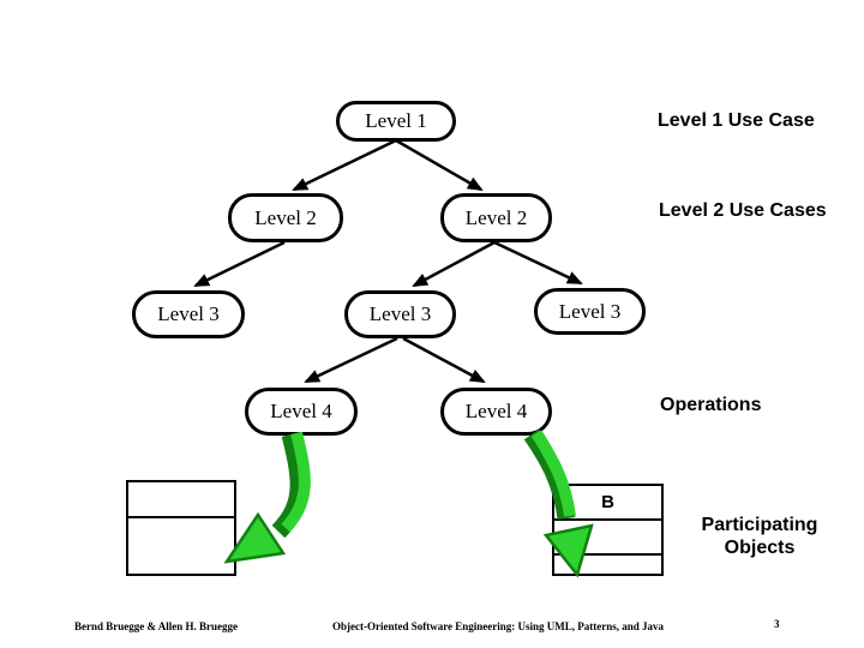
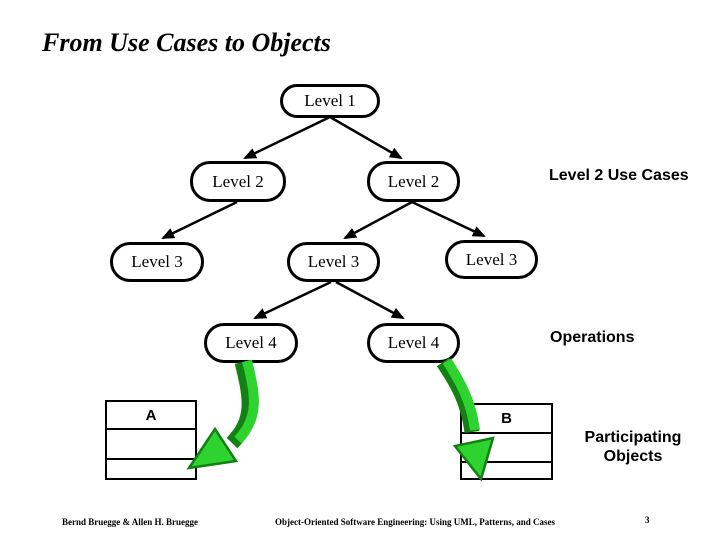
+ From Use Cases to Objects
  Level 1
  Level 2
  Level 2
  Level 3
  Level 3
  Level 3
  Level 4
  Level 4
- Level 1 Use Case
  Level 2 Use Cases
  Operations
  Participating Objects
+ A
  B
  Bernd Bruegge & Allen H. Bruegge
- Object-Oriented Software Engineering: Using UML, Patterns, and Java
+ Object-Oriented Software Engineering: Using UML, Patterns, and Cases
  3
